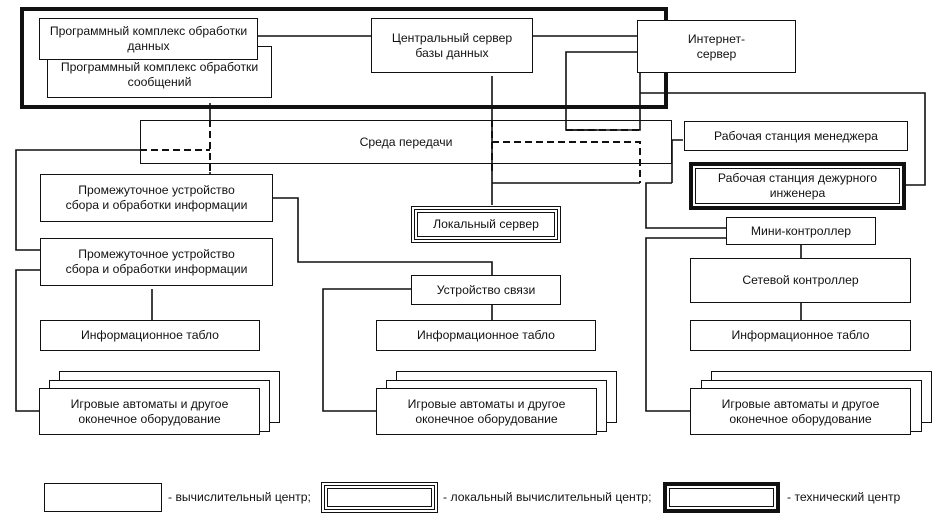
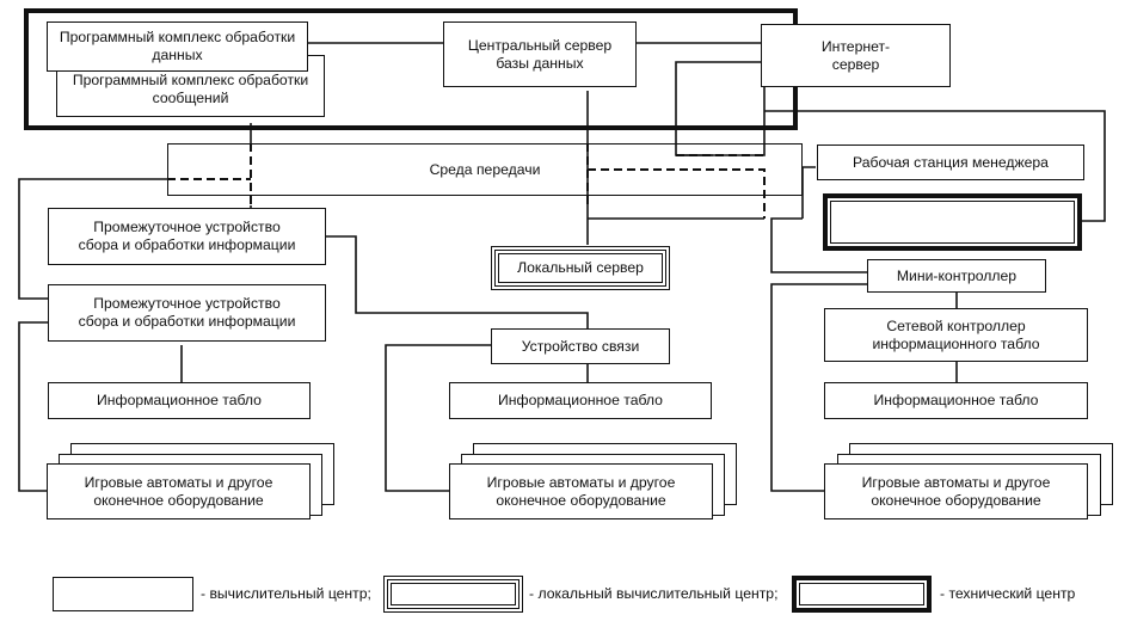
  Среда передачи
  Программный комплекс обработки
  сообщений
  Программный комплекс обработки
  данных
  Центральный сервер
  базы данных
  Интернет-
  сервер
  Рабочая станция менеджера
- Рабочая станция дежурного
- инженера
  Промежуточное устройство
  сбора и обработки информации
  Промежуточное устройство
  сбора и обработки информации
  Локальный сервер
  Мини-контроллер
  Устройство связи
  Сетевой контроллер
+ информационного табло
  Информационное табло
  Информационное табло
  Информационное табло
  Игровые автоматы и другое
  оконечное оборудование
  Игровые автоматы и другое
  оконечное оборудование
  Игровые автоматы и другое
  оконечное оборудование
  - вычислительный центр;
  - локальный вычислительный центр;
  - технический центр
